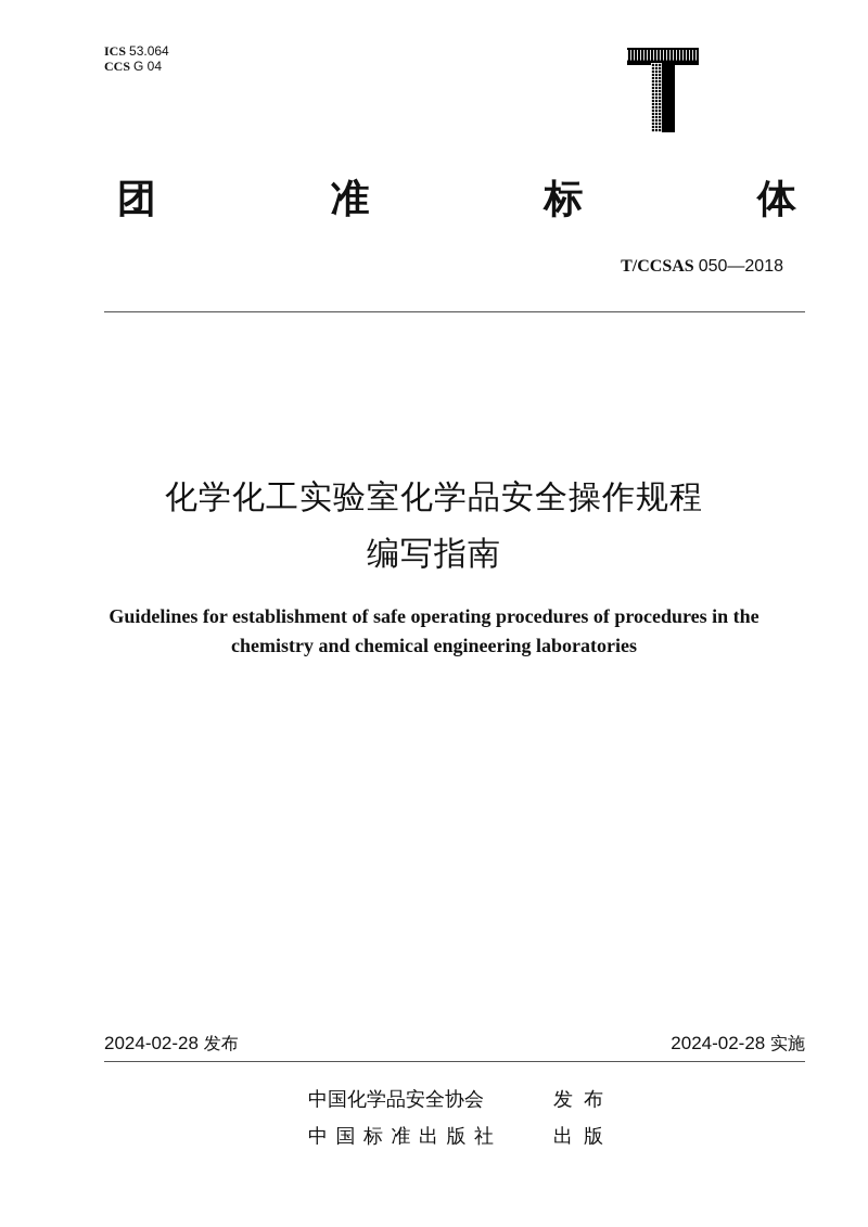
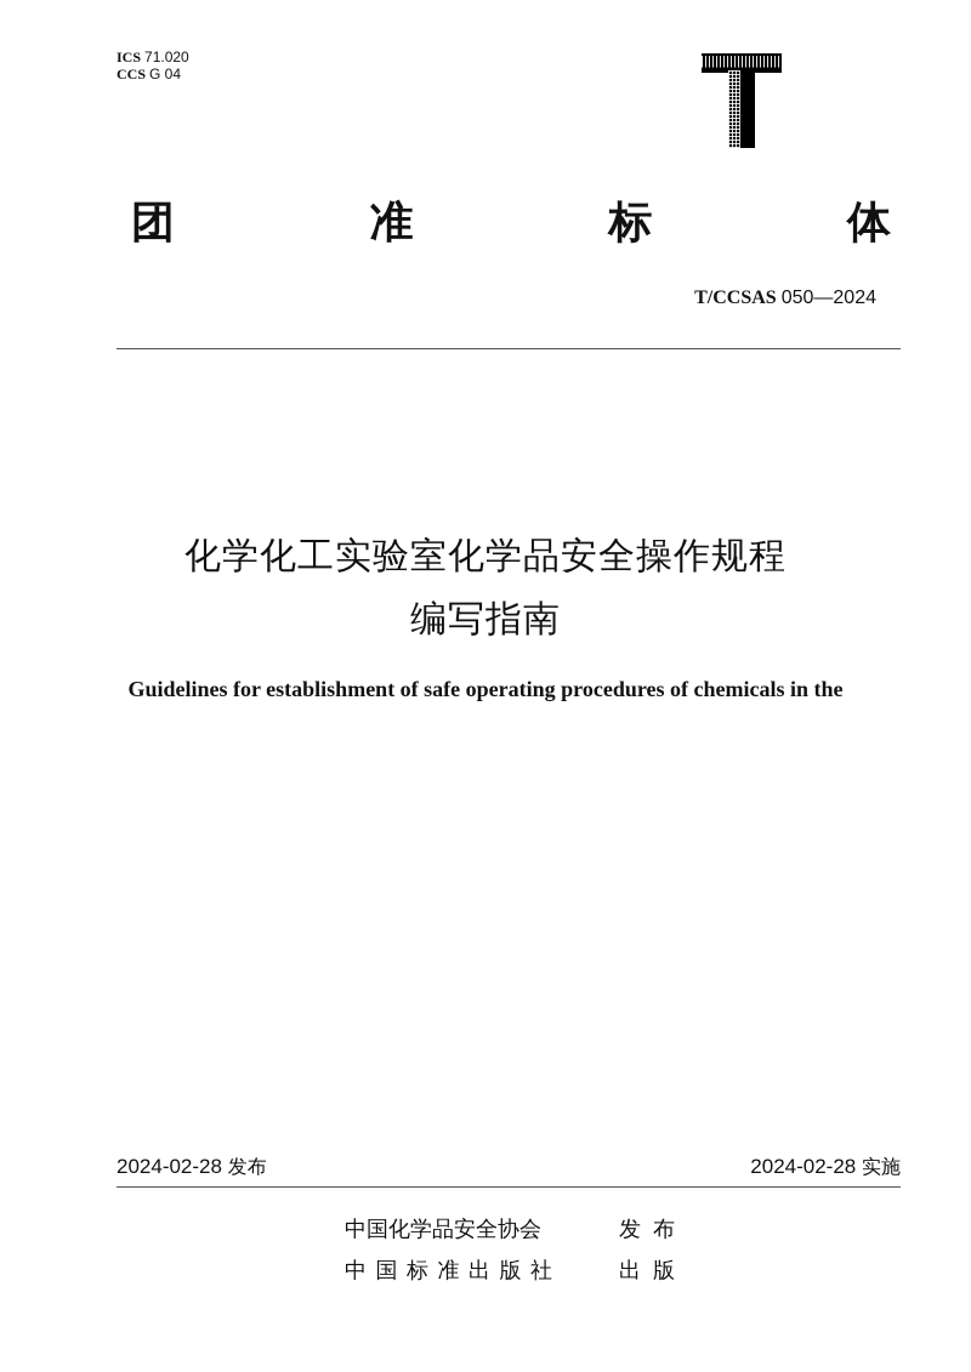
- ICS 53.064
+ ICS 71.020
  CCS G 04
  团
  准
  标
  体
- T/CCSAS 050—2018
+ T/CCSAS 050—2024
  化学化工实验室化学品安全操作规程
  编写指南
- Guidelines for establishment of safe operating procedures of procedures in the
+ Guidelines for establishment of safe operating procedures of chemicals in the
- chemistry and chemical engineering laboratories
  2024-02-28 发布
  2024-02-28 实施
  中国化学品安全协会
  发布
  中国标准出版社
  出版
